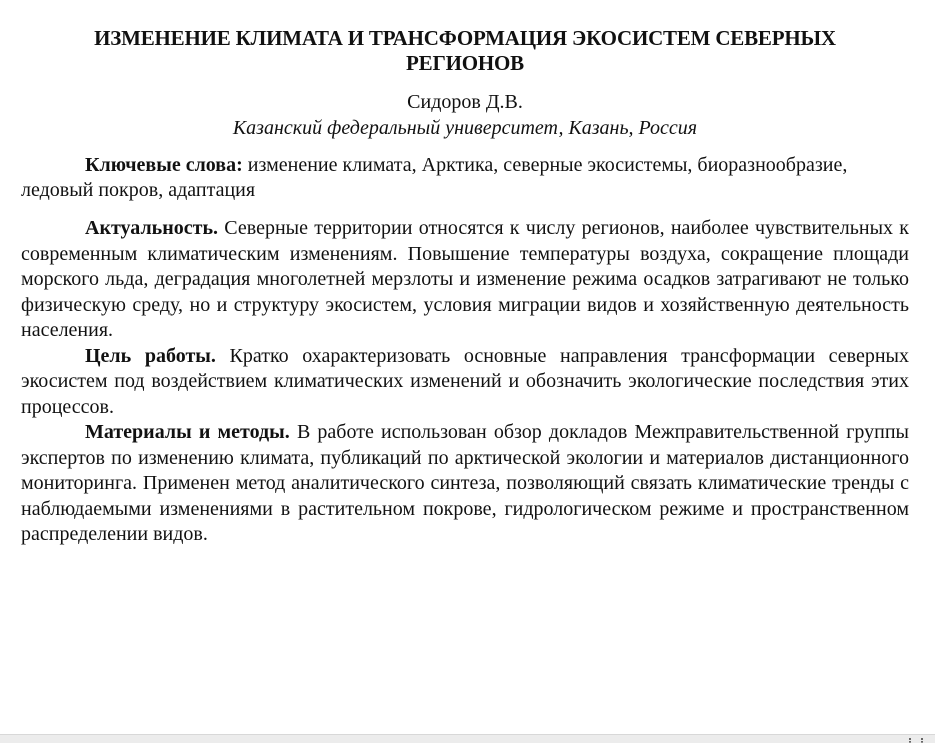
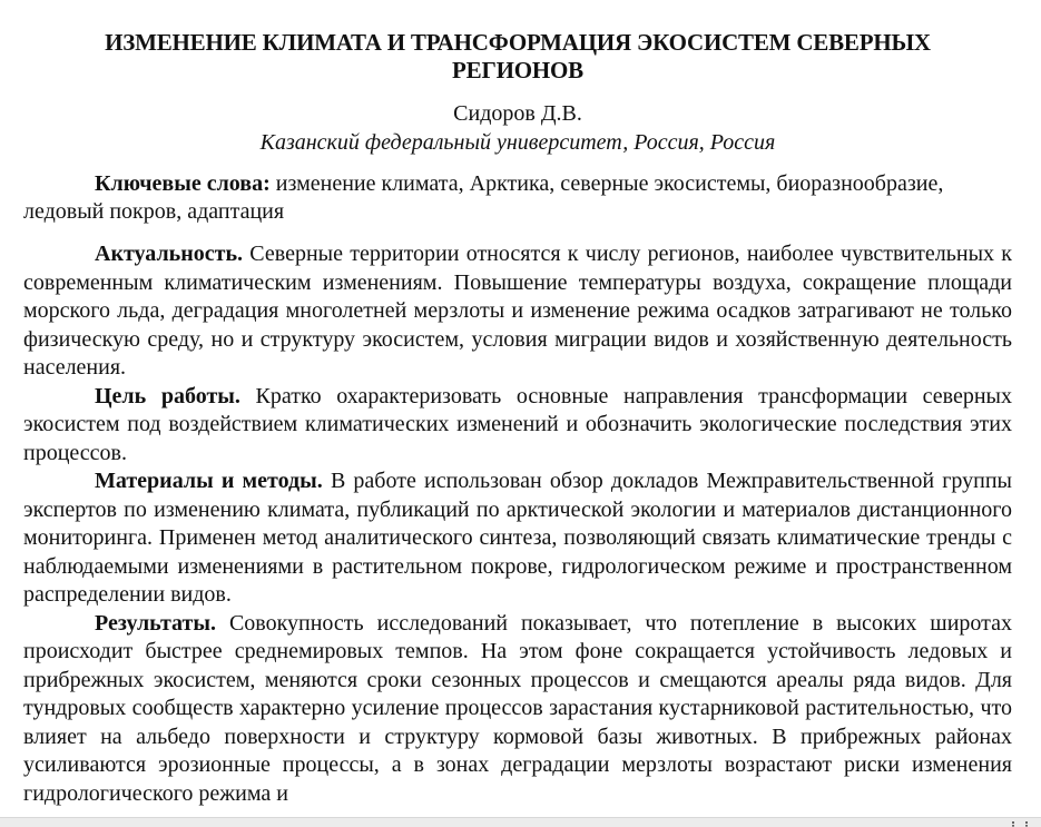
  ИЗМЕНЕНИЕ КЛИМАТА И ТРАНСФОРМАЦИЯ ЭКОСИСТЕМ СЕВЕРНЫХ РЕГИОНОВ
  Сидоров Д.В.
- Казанский федеральный университет, Казань, Россия
+ Казанский федеральный университет, Россия, Россия
  Ключевые слова: изменение климата, Арктика, северные экосистемы, биоразнообразие, ледовый покров, адаптация
  Актуальность. Северные территории относятся к числу регионов, наиболее чувствительных к современным климатическим изменениям. Повышение температуры воздуха, сокращение площади морского льда, деградация многолетней мерзлоты и изменение режима осадков затрагивают не только физическую среду, но и структуру экосистем, условия миграции видов и хозяйственную деятельность населения.
  Цель работы. Кратко охарактеризовать основные направления трансформации северных экосистем под воздействием климатических изменений и обозначить экологические последствия этих процессов.
  Материалы и методы. В работе использован обзор докладов Межправительственной группы экспертов по изменению климата, публикаций по арктической экологии и материалов дистанционного мониторинга. Применен метод аналитического синтеза, позволяющий связать климатические тренды с наблюдаемыми изменениями в растительном покрове, гидрологическом режиме и пространственном распределении видов.
+ Результаты. Совокупность исследований показывает, что потепление в высоких широтах происходит быстрее среднемировых темпов. На этом фоне сокращается устойчивость ледовых и прибрежных экосистем, меняются сроки сезонных процессов и смещаются ареалы ряда видов. Для тундровых сообществ характерно усиление процессов зарастания кустарниковой растительностью, что влияет на альбедо поверхности и структуру кормовой базы животных. В прибрежных районах усиливаются эрозионные процессы, а в зонах деградации мерзлоты возрастают риски изменения гидрологического режима и
